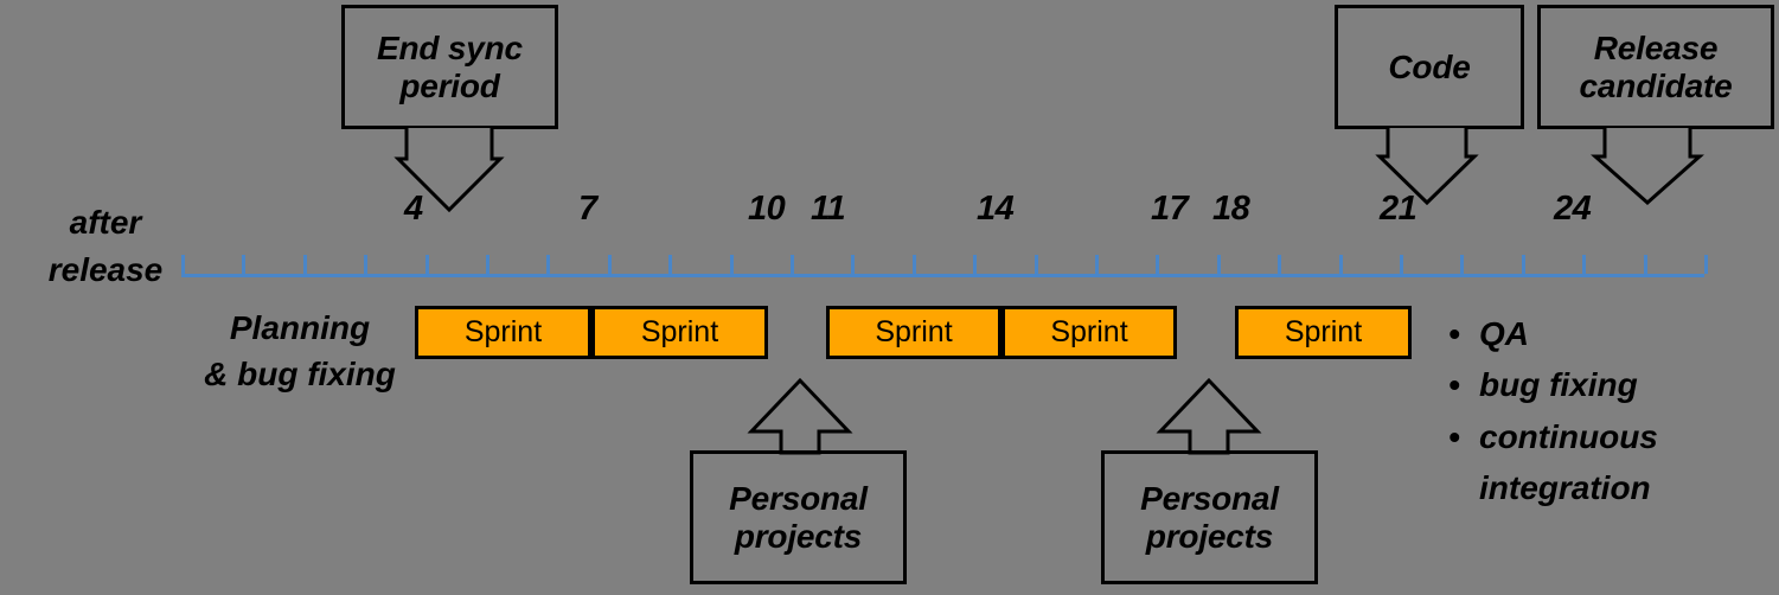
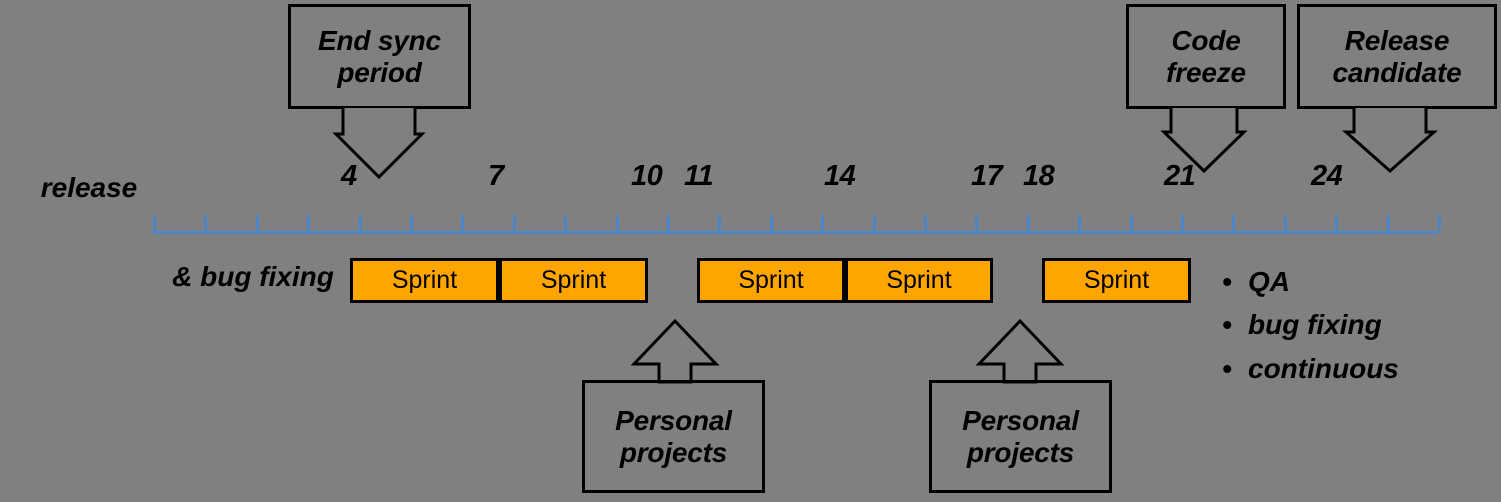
  End sync
  period
  Code
+ freeze
  Release
  candidate
  4
  7
  10
  11
  14
  17
  18
  21
  24
- after
  release
- Planning
  & bug fixing
  Sprint
  Sprint
  Sprint
  Sprint
  Sprint
  Personal
  projects
  Personal
  projects
  •
  QA
  •
  bug fixing
  •
  continuous
- integration
